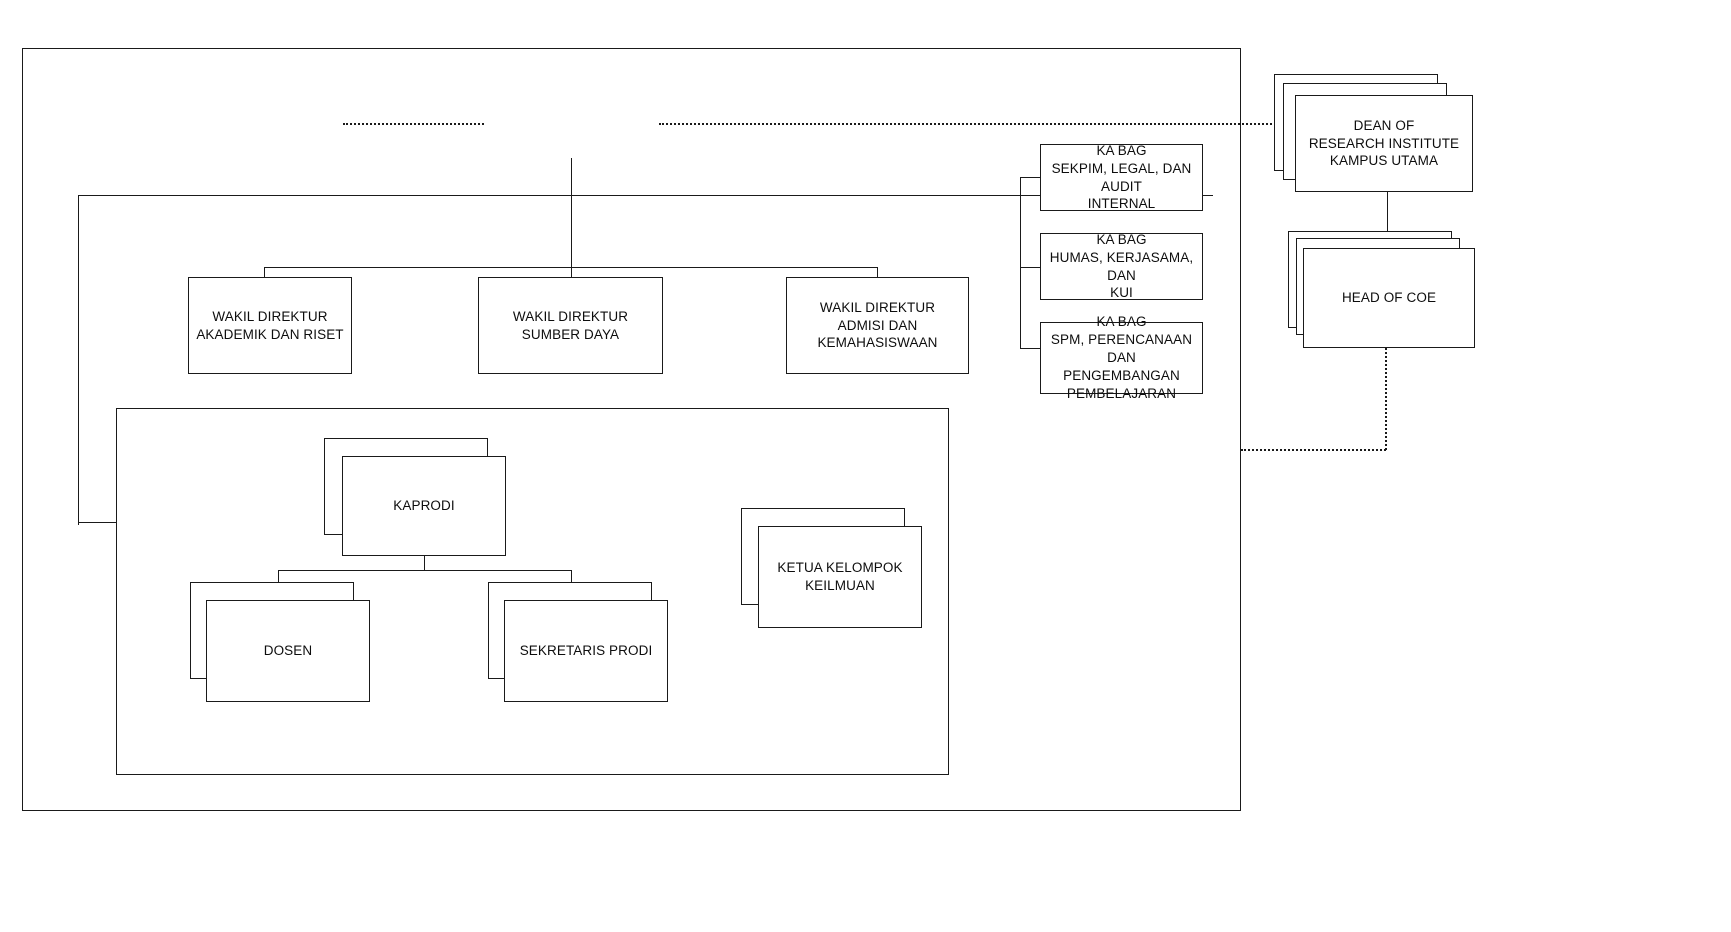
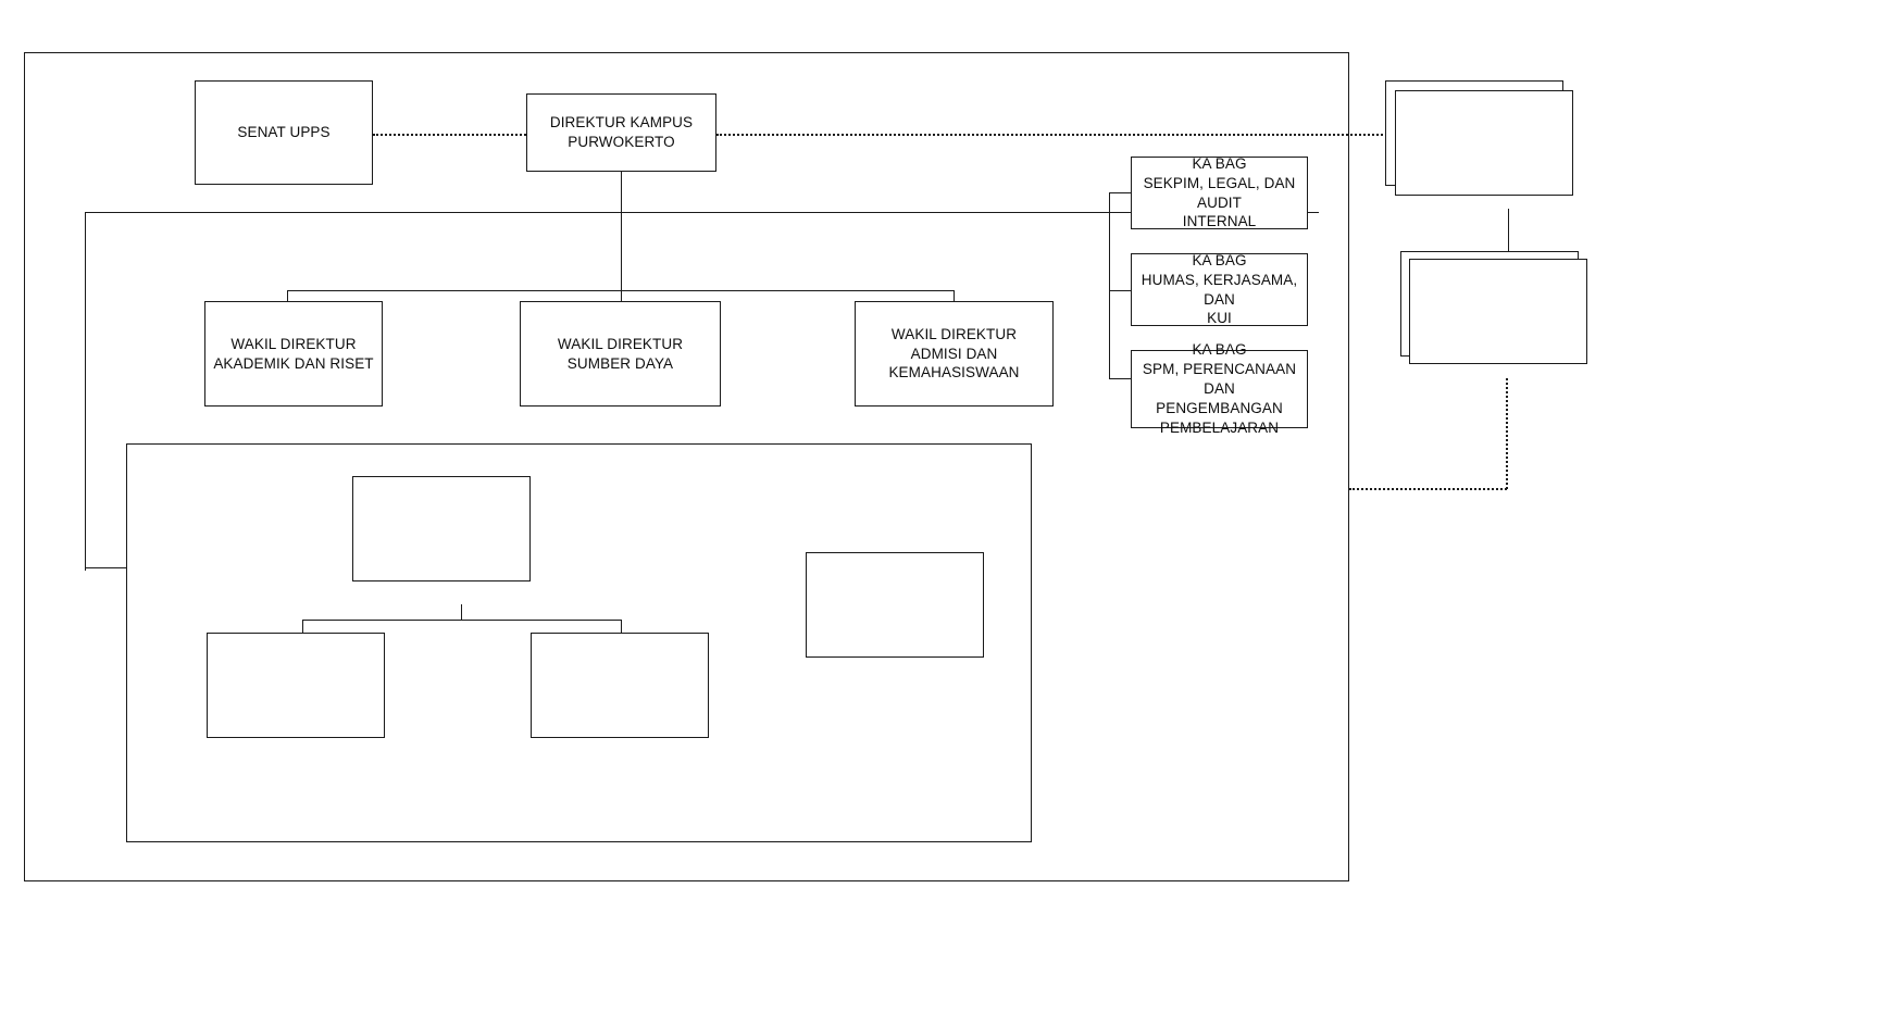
+ SENAT UPPS
+ DIREKTUR KAMPUS
+ PURWOKERTO
  KA BAG
  SEKPIM, LEGAL, DAN AUDIT
  INTERNAL
  KA BAG
  HUMAS, KERJASAMA, DAN
  KUI
  KA BAG
  SPM, PERENCANAAN DAN
  PENGEMBANGAN
  PEMBELAJARAN
  WAKIL DIREKTUR
  AKADEMIK DAN RISET
  WAKIL DIREKTUR
  SUMBER DAYA
  WAKIL DIREKTUR
  ADMISI DAN KEMAHASISWAAN
- KAPRODI
- DOSEN
- SEKRETARIS PRODI
- KETUA KELOMPOK
- KEILMUAN
- DEAN OF
- RESEARCH INSTITUTE
- KAMPUS UTAMA
- HEAD OF COE
